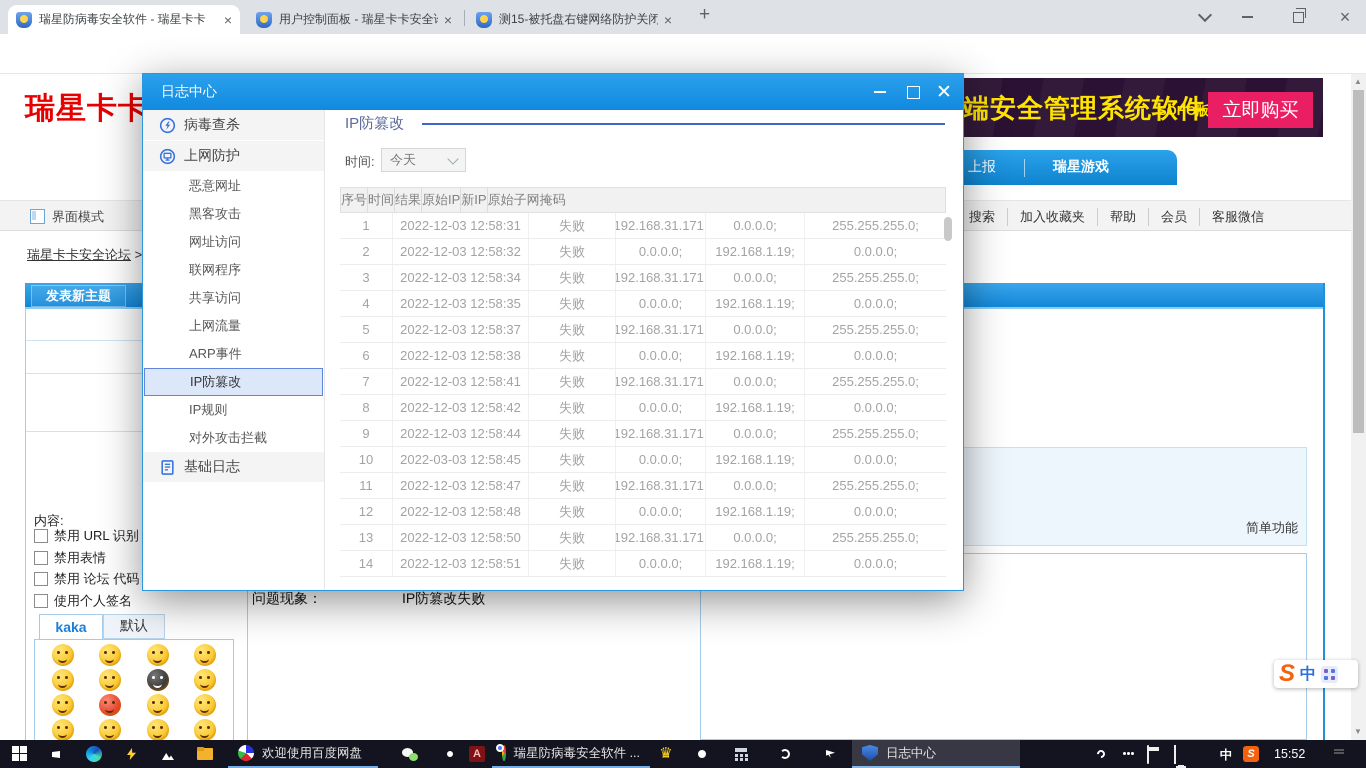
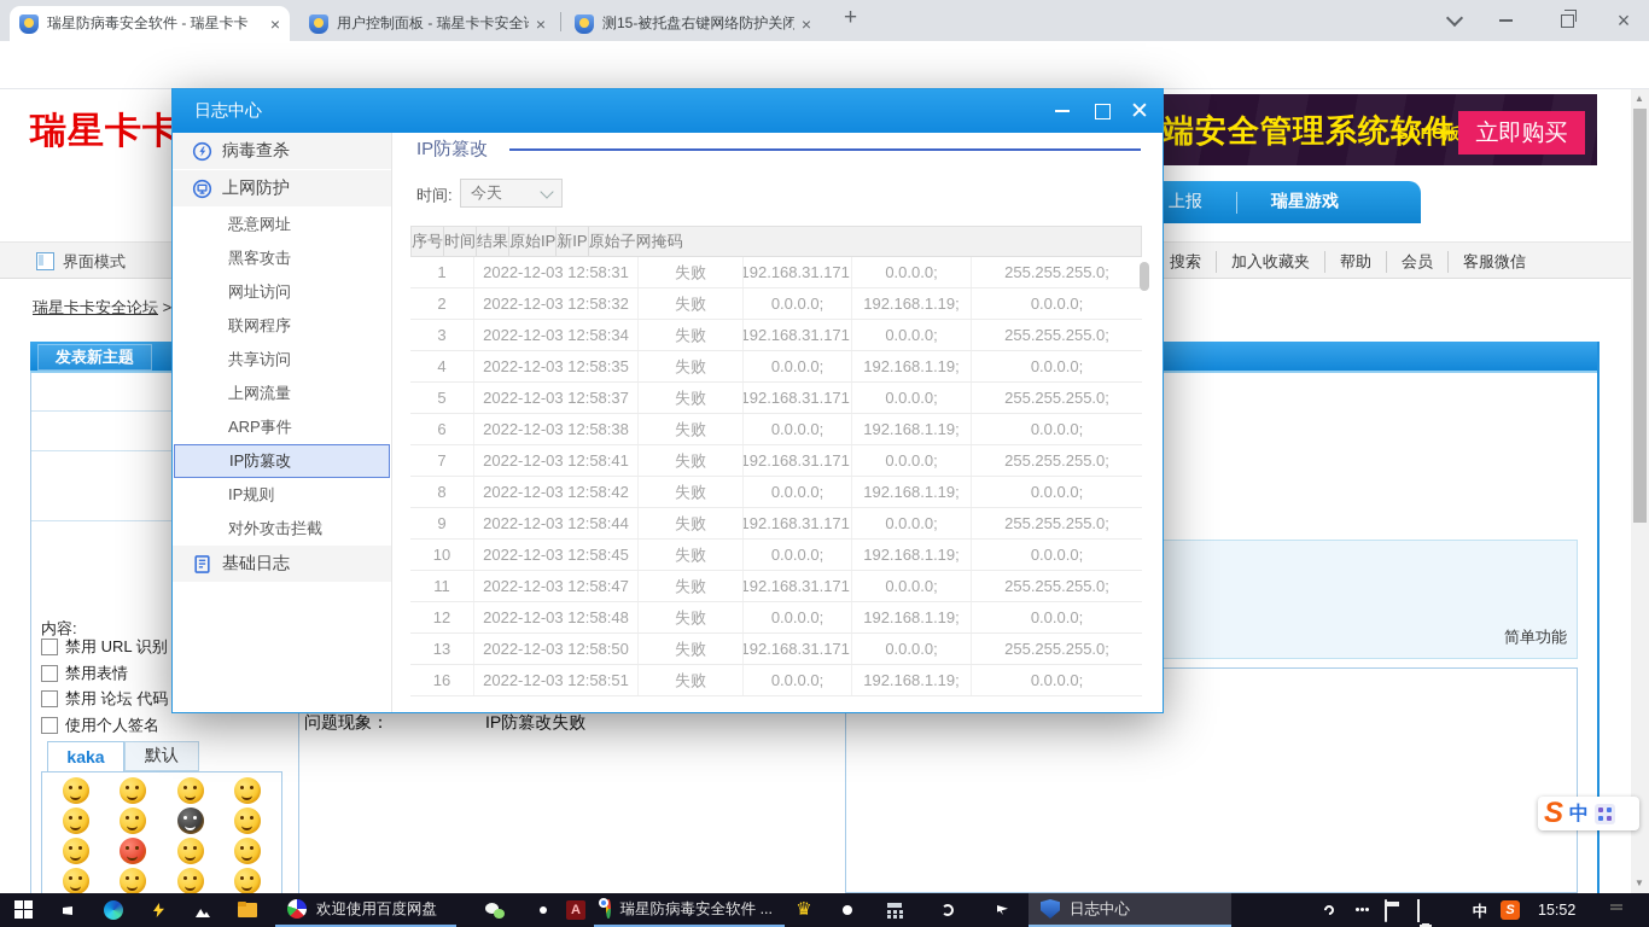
  瑞星防病毒安全软件 - 瑞星卡卡
  ×
  用户控制面板 - 瑞星卡卡安全
  ×
  测15-被托盘右键网络防护关闭
  ×
  +
  ×
  瑞星卡卡
  端安全管理系统软件
  SOHO版
  立即购买
  上报
  瑞星游戏
  界面模式
  搜索
  加入收藏夹
  帮助
  会员
  客服微信
  瑞星卡卡安全论坛 >
  发表新主题
  内容:
  禁用 URL 识别
  禁用表情
  禁用 论坛 代码
  使用个人签名
  kaka
  默认
  问题现象：
  IP防篡改失败
  简单功能
  ▲
  ▼
  日志中心
  ✕
  病毒查杀
  上网防护
  恶意网址
  黑客攻击
  网址访问
  联网程序
  共享访问
  上网流量
  ARP事件
  IP防篡改
  IP规则
  对外攻击拦截
  基础日志
  IP防篡改
  时间:
  今天
  序号
  时间
  结果
  原始IP
  新IP
  原始子网掩码
  1
  2022-12-03 12:58:31
  失败
  192.168.31.171;
  0.0.0.0;
  255.255.255.0;
  2
  2022-12-03 12:58:32
  失败
  0.0.0.0;
  192.168.1.19;
  0.0.0.0;
  3
  2022-12-03 12:58:34
  失败
  192.168.31.171;
  0.0.0.0;
  255.255.255.0;
  4
  2022-12-03 12:58:35
  失败
  0.0.0.0;
  192.168.1.19;
  0.0.0.0;
  5
  2022-12-03 12:58:37
  失败
  192.168.31.171;
  0.0.0.0;
  255.255.255.0;
  6
  2022-12-03 12:58:38
  失败
  0.0.0.0;
  192.168.1.19;
  0.0.0.0;
  7
  2022-12-03 12:58:41
  失败
  192.168.31.171;
  0.0.0.0;
  255.255.255.0;
  8
  2022-12-03 12:58:42
  失败
  0.0.0.0;
  192.168.1.19;
  0.0.0.0;
  9
  2022-12-03 12:58:44
  失败
  192.168.31.171;
  0.0.0.0;
  255.255.255.0;
  10
- 2022-03-03 12:58:45
+ 2022-12-03 12:58:45
  失败
  0.0.0.0;
  192.168.1.19;
  0.0.0.0;
  11
  2022-12-03 12:58:47
  失败
  192.168.31.171;
  0.0.0.0;
  255.255.255.0;
  12
  2022-12-03 12:58:48
  失败
  0.0.0.0;
  192.168.1.19;
  0.0.0.0;
  13
  2022-12-03 12:58:50
  失败
  192.168.31.171;
  0.0.0.0;
  255.255.255.0;
- 14
+ 16
  2022-12-03 12:58:51
  失败
  0.0.0.0;
  192.168.1.19;
  0.0.0.0;
  欢迎使用百度网盘
  A
  瑞星防病毒安全软件 ...
  ♛
  日志中心
  中
  S
  15:52
  S
  中
